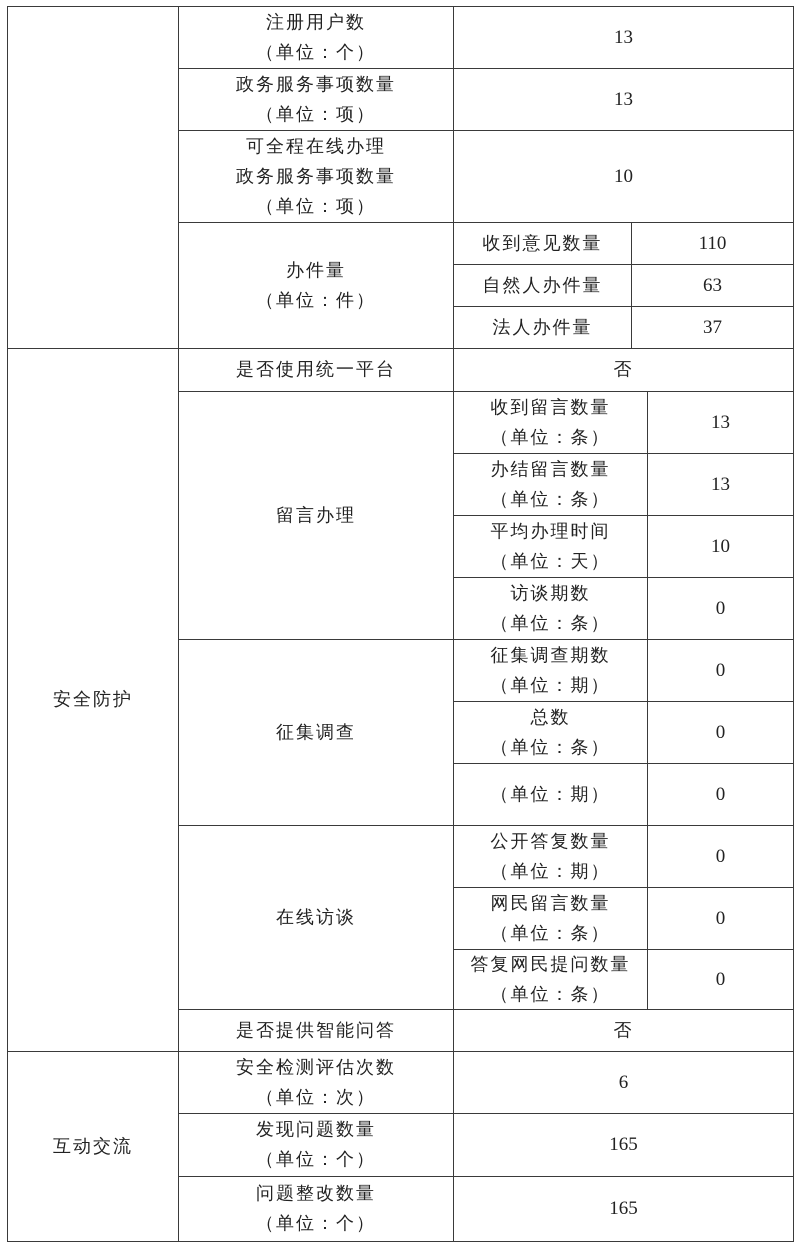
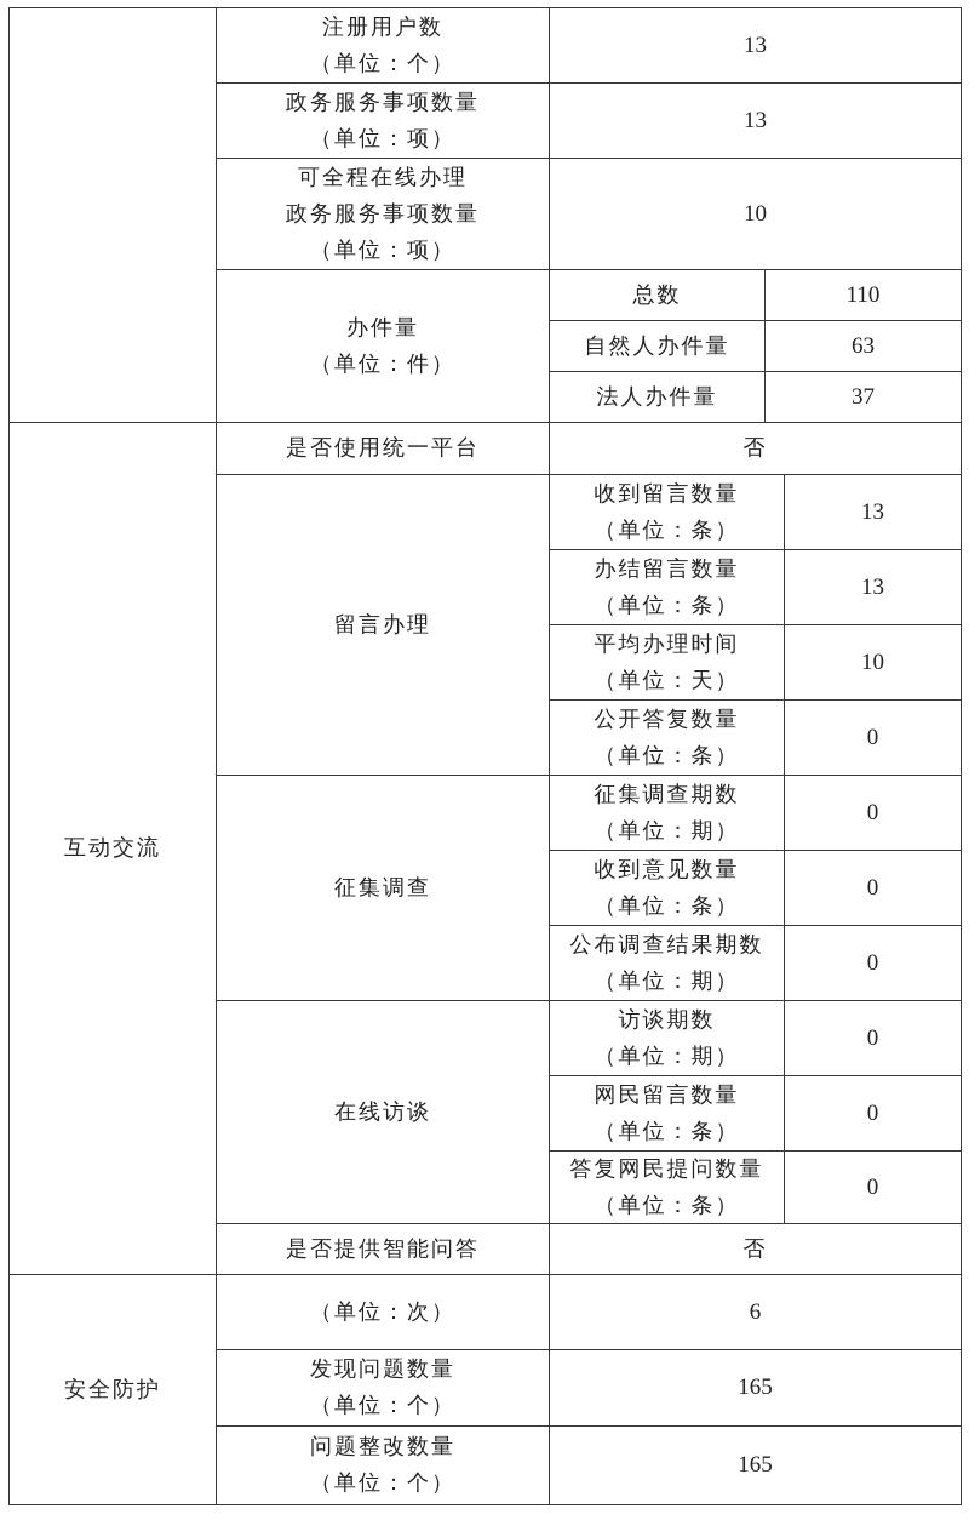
  注册用户数
  （单位：个）
  13
  政务服务事项数量
  （单位：项）
  13
  可全程在线办理
  政务服务事项数量
  （单位：项）
  10
  办件量
  （单位：件）
- 收到意见数量
+ 总数
  110
  自然人办件量
  63
  法人办件量
  37
- 安全防护
+ 互动交流
  是否使用统一平台
  否
  留言办理
  收到留言数量
  （单位：条）
  13
  办结留言数量
  （单位：条）
  13
  平均办理时间
  （单位：天）
  10
- 访谈期数
+ 公开答复数量
  （单位：条）
  0
  征集调查
  征集调查期数
  （单位：期）
  0
- 总数
+ 收到意见数量
  （单位：条）
  0
+ 公布调查结果期数
  （单位：期）
  0
  在线访谈
- 公开答复数量
+ 访谈期数
  （单位：期）
  0
  网民留言数量
  （单位：条）
  0
  答复网民提问数量
  （单位：条）
  0
  是否提供智能问答
  否
- 互动交流
+ 安全防护
- 安全检测评估次数
  （单位：次）
  6
  发现问题数量
  （单位：个）
  165
  问题整改数量
  （单位：个）
  165
